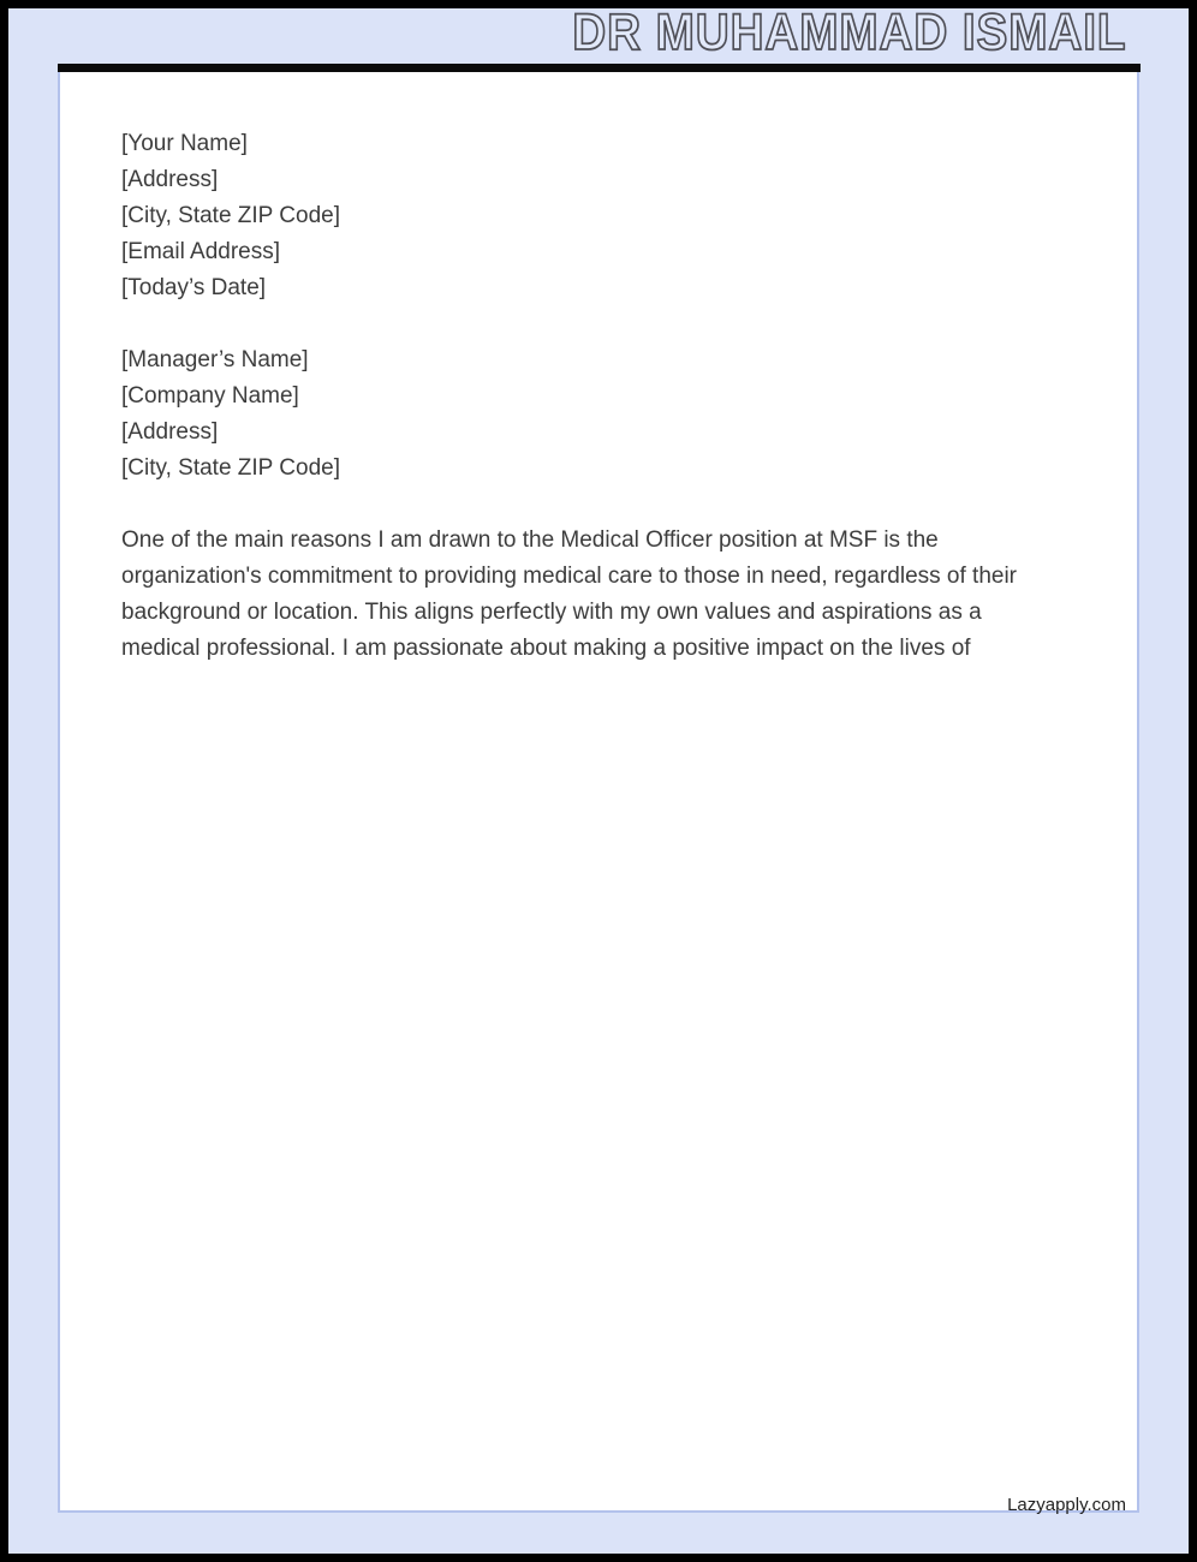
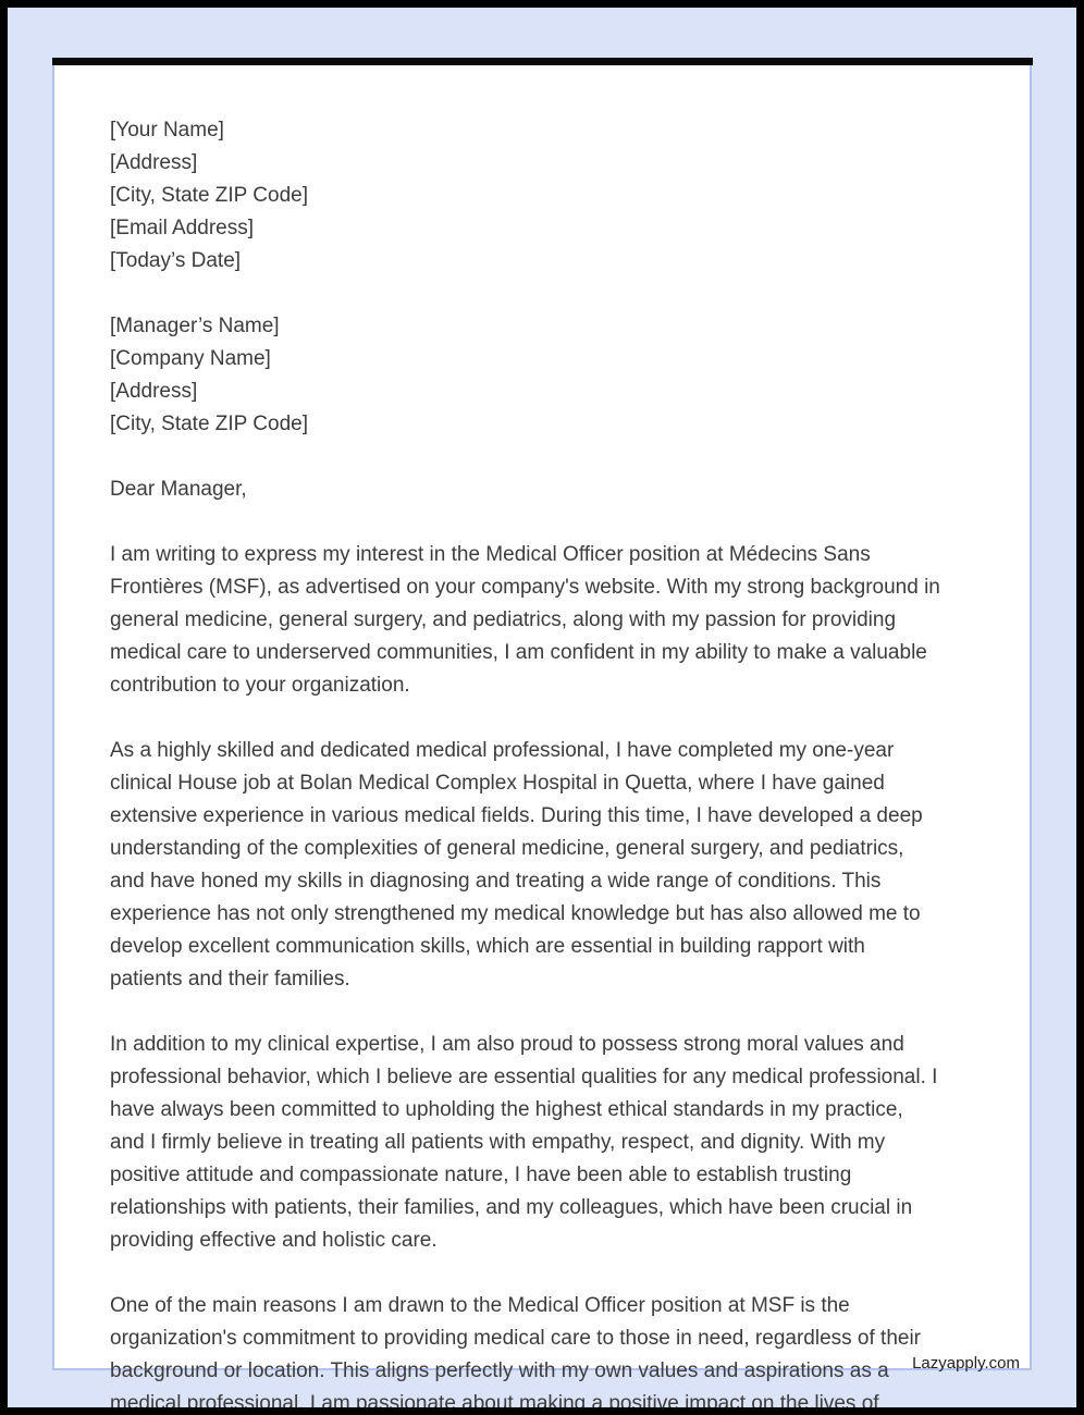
- DR MUHAMMAD ISMAIL
  [Your Name]
  [Address]
  [City, State ZIP Code]
  [Email Address]
  [Today’s Date]
  [Manager’s Name]
  [Company Name]
  [Address]
  [City, State ZIP Code]
+ Dear Manager,
+ I am writing to express my interest in the Medical Officer position at Médecins Sans
+ Frontières (MSF), as advertised on your company's website. With my strong background in
+ general medicine, general surgery, and pediatrics, along with my passion for providing
+ medical care to underserved communities, I am confident in my ability to make a valuable
+ contribution to your organization.
+ As a highly skilled and dedicated medical professional, I have completed my one-year
+ clinical House job at Bolan Medical Complex Hospital in Quetta, where I have gained
+ extensive experience in various medical fields. During this time, I have developed a deep
+ understanding of the complexities of general medicine, general surgery, and pediatrics,
+ and have honed my skills in diagnosing and treating a wide range of conditions. This
+ experience has not only strengthened my medical knowledge but has also allowed me to
+ develop excellent communication skills, which are essential in building rapport with
+ patients and their families.
+ In addition to my clinical expertise, I am also proud to possess strong moral values and
+ professional behavior, which I believe are essential qualities for any medical professional. I
+ have always been committed to upholding the highest ethical standards in my practice,
+ and I firmly believe in treating all patients with empathy, respect, and dignity. With my
+ positive attitude and compassionate nature, I have been able to establish trusting
+ relationships with patients, their families, and my colleagues, which have been crucial in
+ providing effective and holistic care.
  One of the main reasons I am drawn to the Medical Officer position at MSF is the
  organization's commitment to providing medical care to those in need, regardless of their
  background or location. This aligns perfectly with my own values and aspirations as a
  medical professional. I am passionate about making a positive impact on the lives of
  Lazyapply.com
